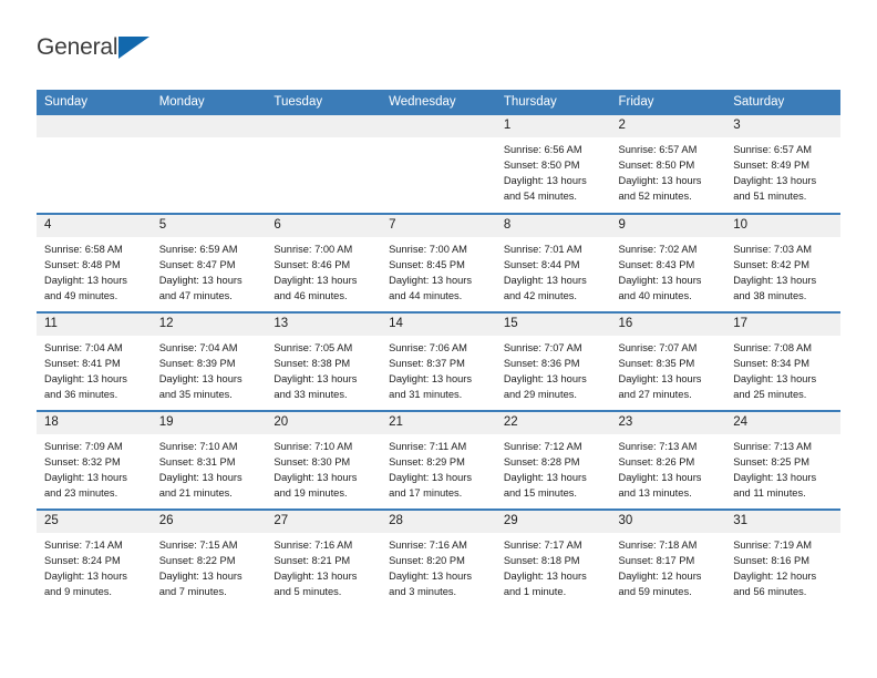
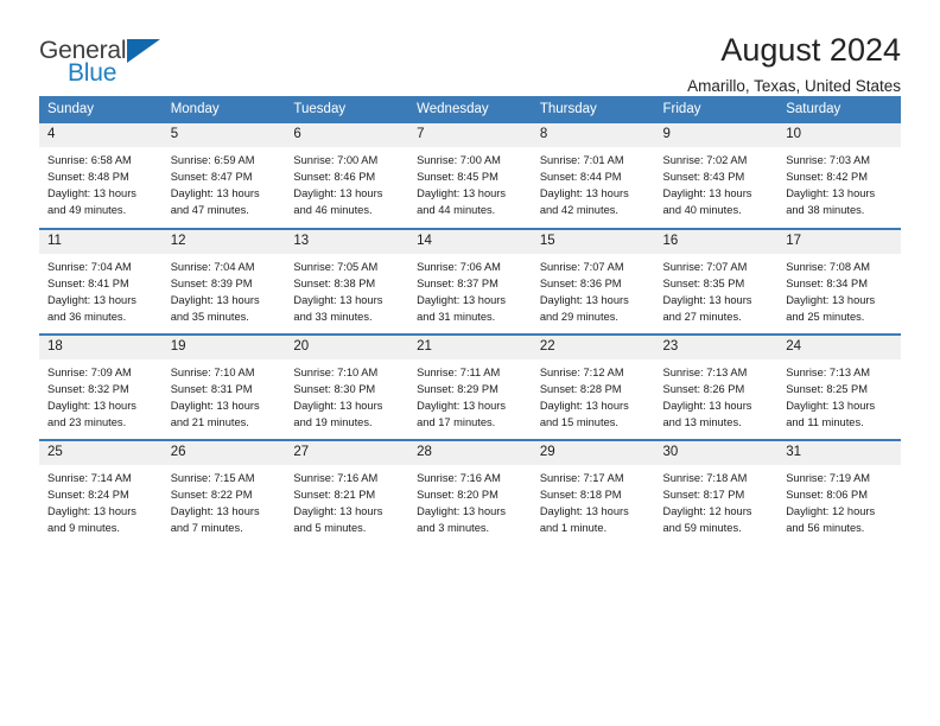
  General
+ Blue
+ August 2024
+ Amarillo, Texas, United States
  Sunday	Monday	Tuesday	Wednesday	Thursday	Friday	Saturday
- 				1Sunrise: 6:56 AMSunset: 8:50 PMDaylight: 13 hours and 54 minutes.	2Sunrise: 6:57 AMSunset: 8:50 PMDaylight: 13 hours and 52 minutes.	3Sunrise: 6:57 AMSunset: 8:49 PMDaylight: 13 hours and 51 minutes.
  4Sunrise: 6:58 AMSunset: 8:48 PMDaylight: 13 hours and 49 minutes.	5Sunrise: 6:59 AMSunset: 8:47 PMDaylight: 13 hours and 47 minutes.	6Sunrise: 7:00 AMSunset: 8:46 PMDaylight: 13 hours and 46 minutes.	7Sunrise: 7:00 AMSunset: 8:45 PMDaylight: 13 hours and 44 minutes.	8Sunrise: 7:01 AMSunset: 8:44 PMDaylight: 13 hours and 42 minutes.	9Sunrise: 7:02 AMSunset: 8:43 PMDaylight: 13 hours and 40 minutes.	10Sunrise: 7:03 AMSunset: 8:42 PMDaylight: 13 hours and 38 minutes.
  11Sunrise: 7:04 AMSunset: 8:41 PMDaylight: 13 hours and 36 minutes.	12Sunrise: 7:04 AMSunset: 8:39 PMDaylight: 13 hours and 35 minutes.	13Sunrise: 7:05 AMSunset: 8:38 PMDaylight: 13 hours and 33 minutes.	14Sunrise: 7:06 AMSunset: 8:37 PMDaylight: 13 hours and 31 minutes.	15Sunrise: 7:07 AMSunset: 8:36 PMDaylight: 13 hours and 29 minutes.	16Sunrise: 7:07 AMSunset: 8:35 PMDaylight: 13 hours and 27 minutes.	17Sunrise: 7:08 AMSunset: 8:34 PMDaylight: 13 hours and 25 minutes.
  18Sunrise: 7:09 AMSunset: 8:32 PMDaylight: 13 hours and 23 minutes.	19Sunrise: 7:10 AMSunset: 8:31 PMDaylight: 13 hours and 21 minutes.	20Sunrise: 7:10 AMSunset: 8:30 PMDaylight: 13 hours and 19 minutes.	21Sunrise: 7:11 AMSunset: 8:29 PMDaylight: 13 hours and 17 minutes.	22Sunrise: 7:12 AMSunset: 8:28 PMDaylight: 13 hours and 15 minutes.	23Sunrise: 7:13 AMSunset: 8:26 PMDaylight: 13 hours and 13 minutes.	24Sunrise: 7:13 AMSunset: 8:25 PMDaylight: 13 hours and 11 minutes.
- 25Sunrise: 7:14 AMSunset: 8:24 PMDaylight: 13 hours and 9 minutes.	26Sunrise: 7:15 AMSunset: 8:22 PMDaylight: 13 hours and 7 minutes.	27Sunrise: 7:16 AMSunset: 8:21 PMDaylight: 13 hours and 5 minutes.	28Sunrise: 7:16 AMSunset: 8:20 PMDaylight: 13 hours and 3 minutes.	29Sunrise: 7:17 AMSunset: 8:18 PMDaylight: 13 hours and 1 minute.	30Sunrise: 7:18 AMSunset: 8:17 PMDaylight: 12 hours and 59 minutes.	31Sunrise: 7:19 AMSunset: 8:16 PMDaylight: 12 hours and 56 minutes.
+ 25Sunrise: 7:14 AMSunset: 8:24 PMDaylight: 13 hours and 9 minutes.	26Sunrise: 7:15 AMSunset: 8:22 PMDaylight: 13 hours and 7 minutes.	27Sunrise: 7:16 AMSunset: 8:21 PMDaylight: 13 hours and 5 minutes.	28Sunrise: 7:16 AMSunset: 8:20 PMDaylight: 13 hours and 3 minutes.	29Sunrise: 7:17 AMSunset: 8:18 PMDaylight: 13 hours and 1 minute.	30Sunrise: 7:18 AMSunset: 8:17 PMDaylight: 12 hours and 59 minutes.	31Sunrise: 7:19 AMSunset: 8:06 PMDaylight: 12 hours and 56 minutes.
